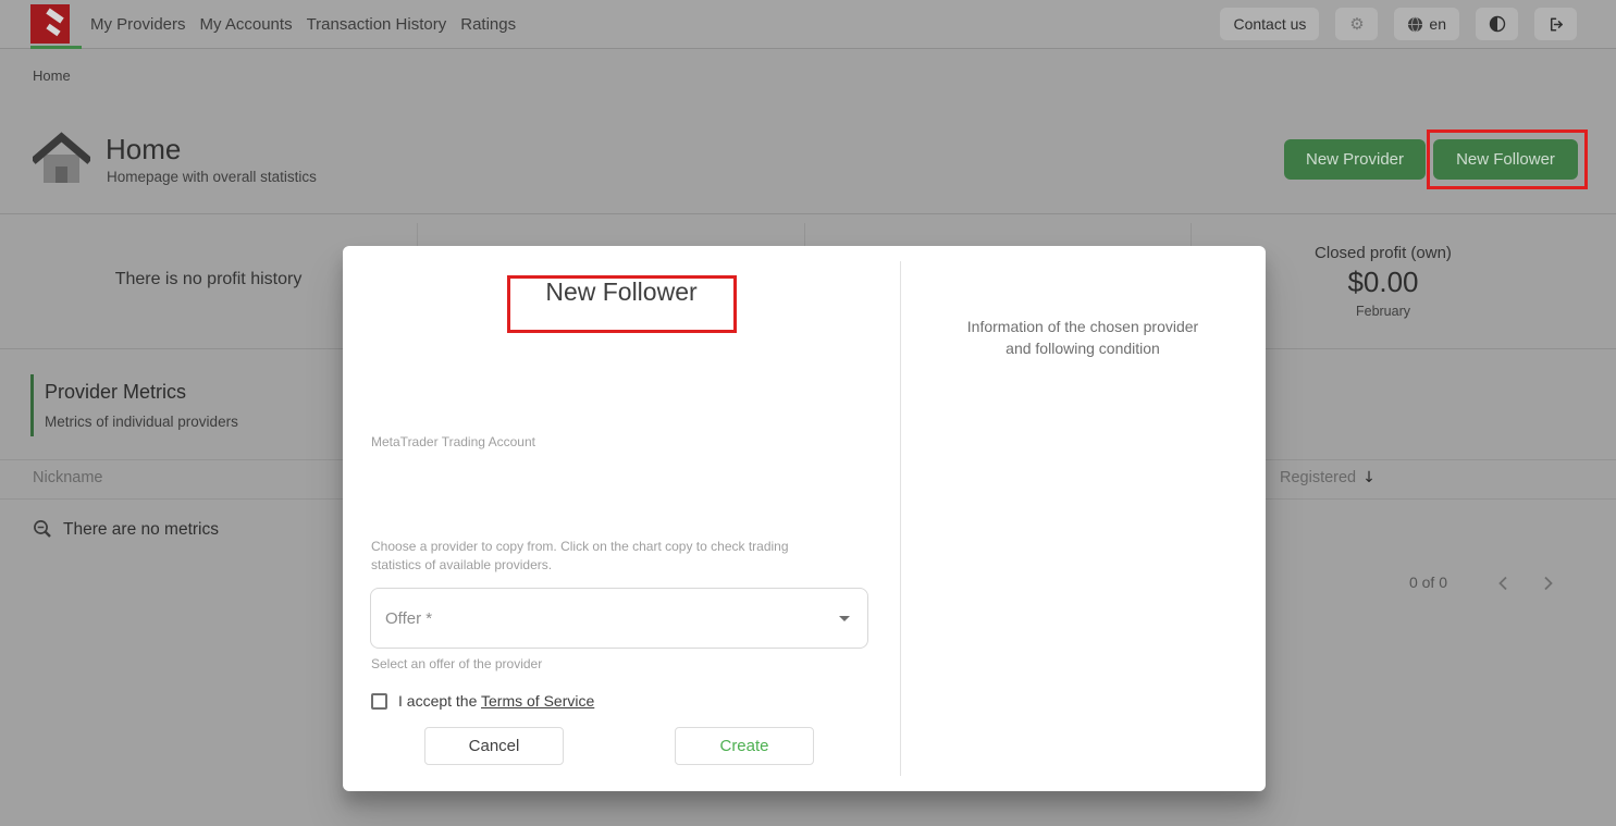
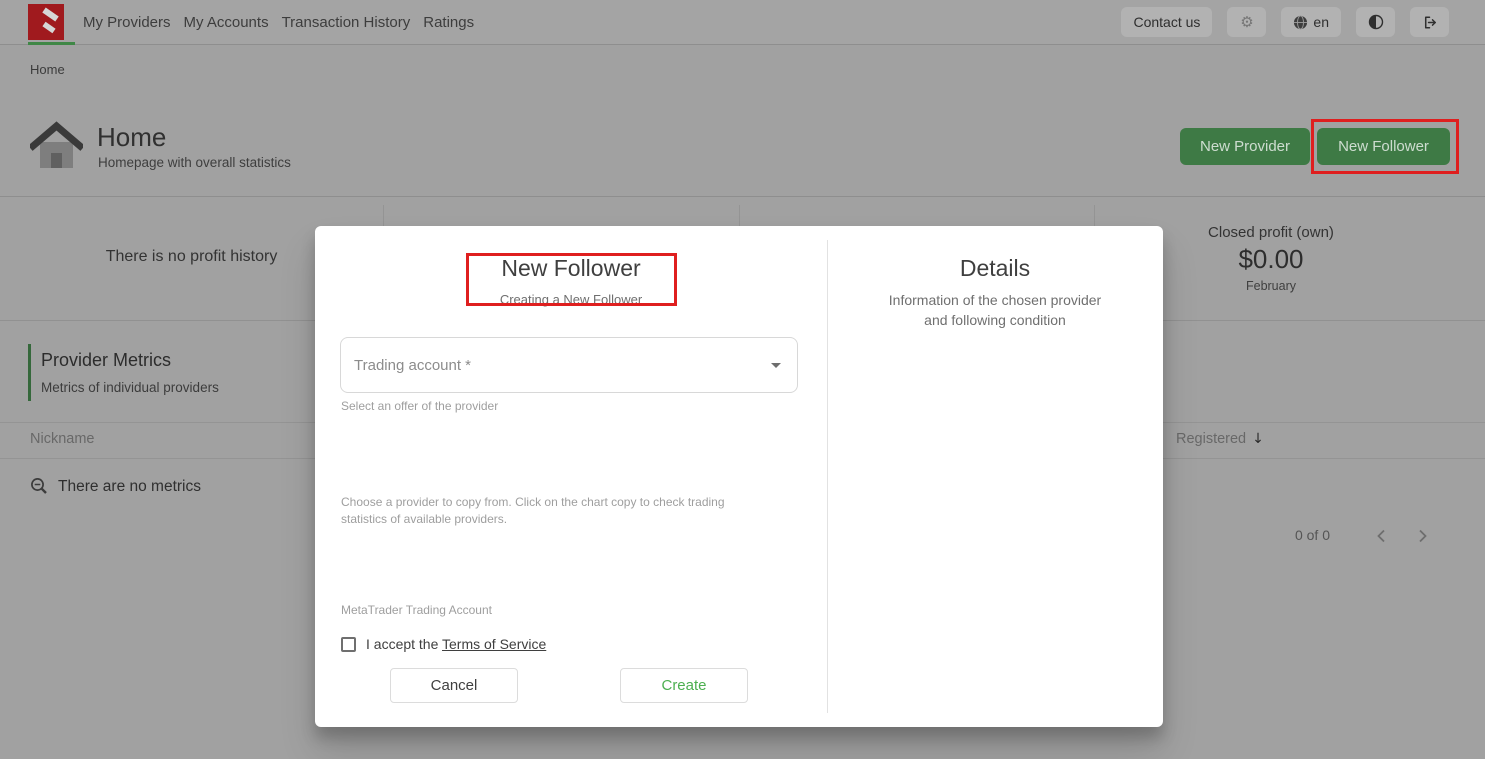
  My Providers
  My Accounts
  Transaction History
  Ratings
  Contact us
  ⚙
  en
  Home
  Home
  Homepage with overall statistics
  New Provider
  New Follower
  There is no profit history
  Closed profit (own)
  $0.00
  February
  Provider Metrics
  Metrics of individual providers
  Nickname
  Registered ↓
  There are no metrics
  0 of 0
  New Follower
+ Creating a New Follower
+ Trading account *
- MetaTrader Trading Account
+ Select an offer of the provider
  Choose a provider to copy from. Click on the chart copy to check trading statistics of available providers.
- Offer *
- Select an offer of the provider
+ MetaTrader Trading Account
  I accept the Terms of Service
  Cancel
  Create
+ Details
  Information of the chosen provider and following condition
